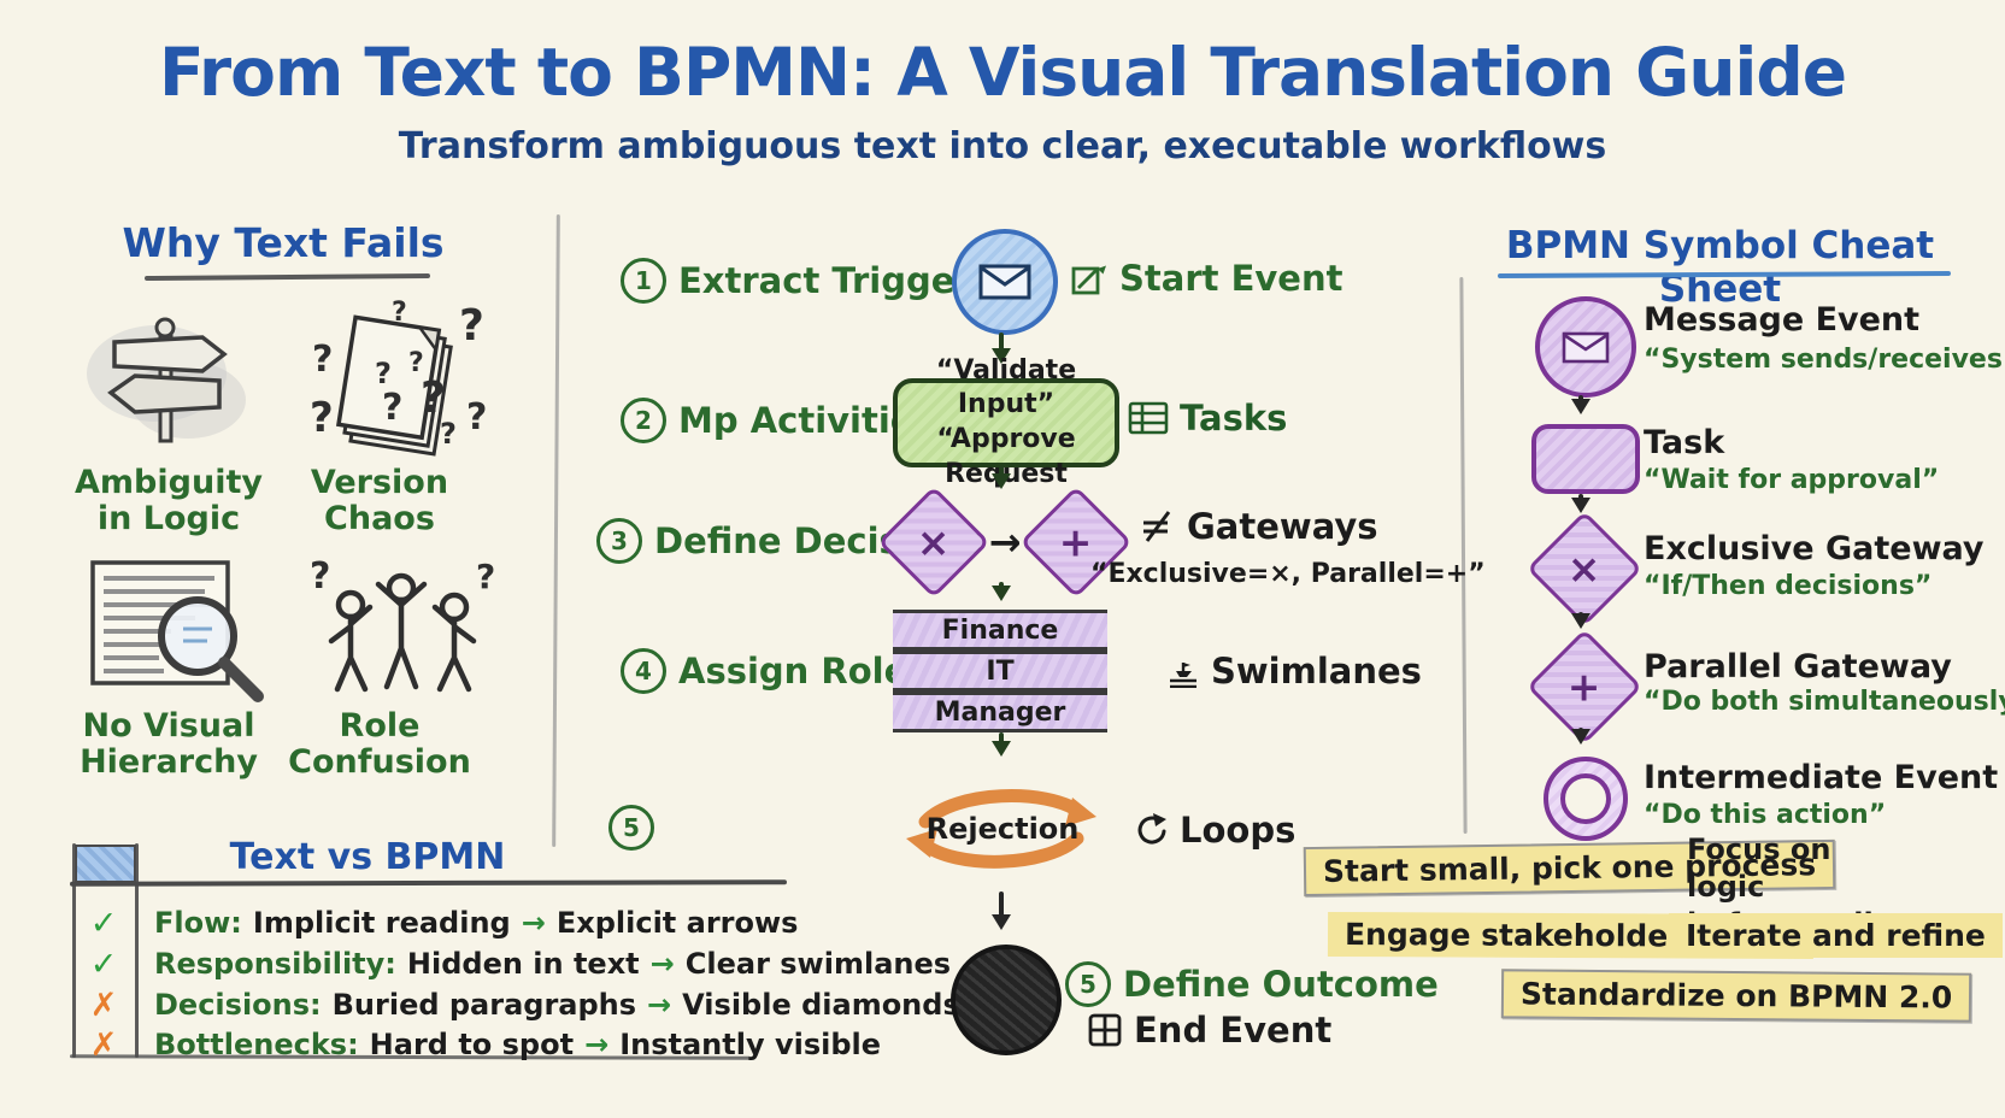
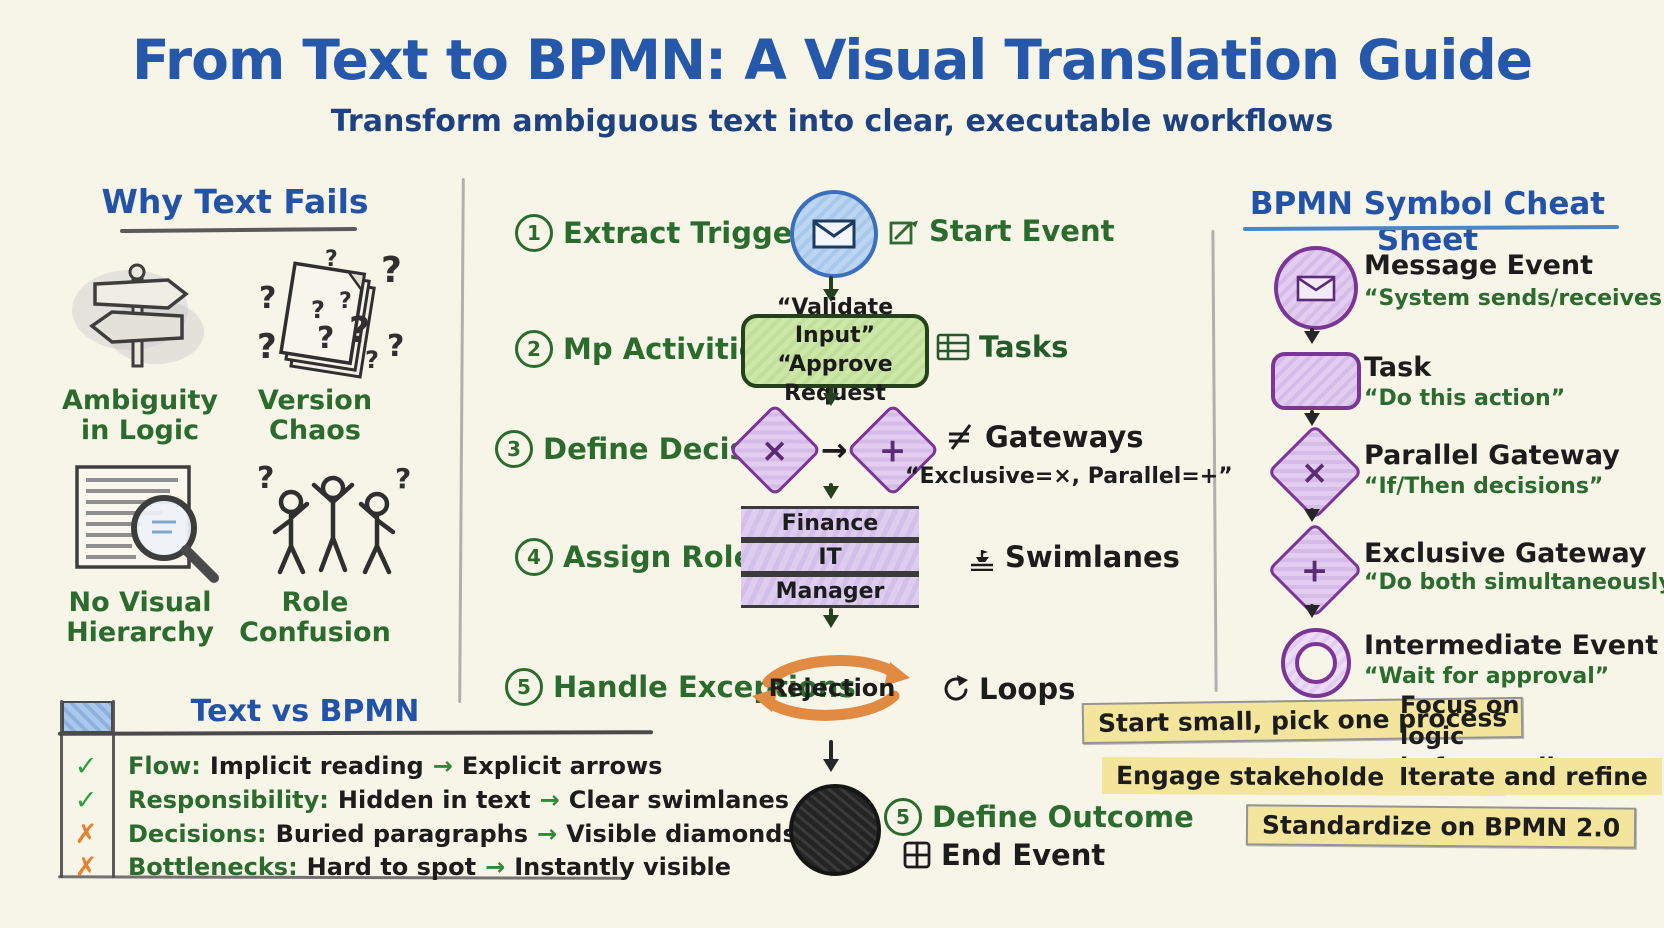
  From Text to BPMN: A Visual Translation Guide
  Transform ambiguous text into clear, executable workflows
  Why Text Fails
  ?
  ?
  ?
  ?
  ?
  ?
  ?
  ?
  ?
  ?
  Ambiguity
  in Logic
  Version
  Chaos
  ?
  ?
  No Visual
  Hierarchy
  Role
  Confusion
  Text vs BPMN
  ✓
  Flow:
  Implicit reading
  →
  Explicit arrows
  ✓
  Responsibility:
  Hidden in text
  →
  Clear swimlanes
  ✗
  Decisions:
  Buried paragraphs
  →
  Visible diamond
  ✗
  Bottlenecks:
  Hard to spot
  →
  Instantly visible
  1
  Extract Trigge
  Start Event
  2
  Mp Activiti
  “Validate Input”
  “Approve Reuest
  Tasks
  3
  →
  Gateways
  “Exclusive=×, Parallel=+”
  4
  Assign Rol
  Finance
  IT
  Manager
  Swimlanes
  5
+ Handle Exceptions
  Rejection
  Loops
  5
  Define Outcome
  End Event
  BPMN Symbol Cheat Sheet
  Message Event
  “System sends/receives
  Task
- “Wait for approval”
+ “Do this action”
- Exclusive Gateway
+ Parallel Gateway
  “If/Then decisions”
- Parallel Gateway
+ Exclusive Gateway
  “Do both simultaneousl
  Intermediate Event
- “Do this action”
+ “Wait for approval”
  Start small, pick one process
  Focus on logic
  Iterate and refine
  Standardize on BPMN 2.0
